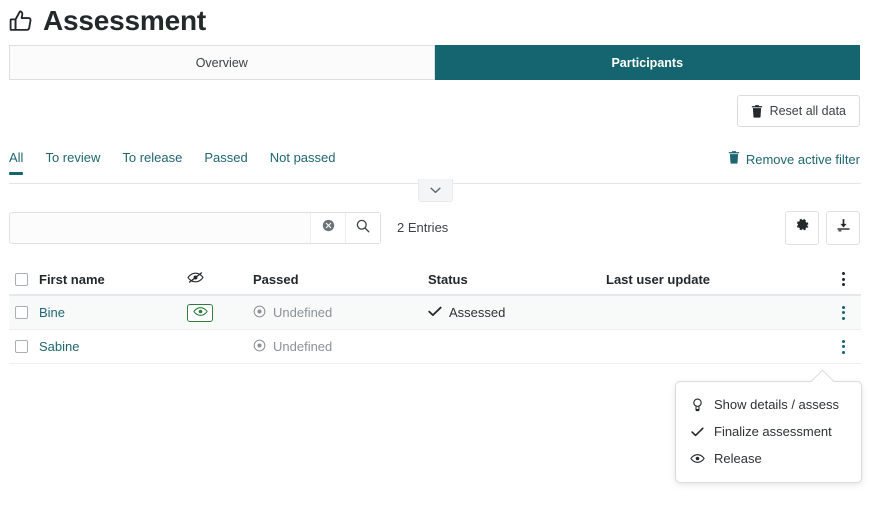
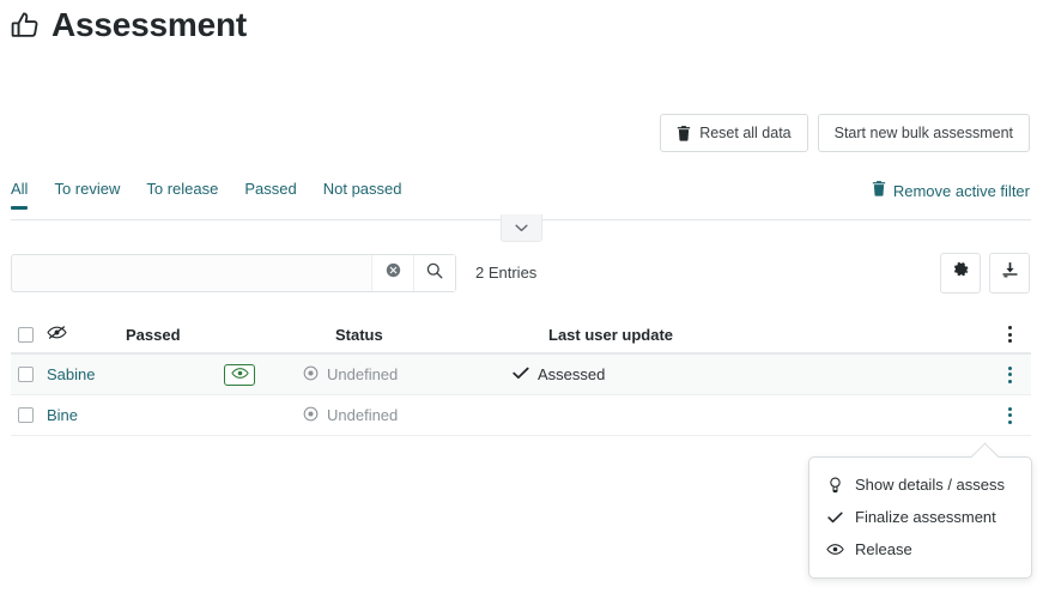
  Assessment
- Overview
- Participants
  Reset all data
+ Start new bulk assessment
  All
  To review
  To release
  Passed
  Not passed
  Remove active filter
  2 Entries
- First name
  Passed
  Status
  Last user update
- Bine
+ Sabine
  Undefined
  Assessed
- Sabine
+ Bine
  Undefined
  Show details / assess
  Finalize assessment
  Release
